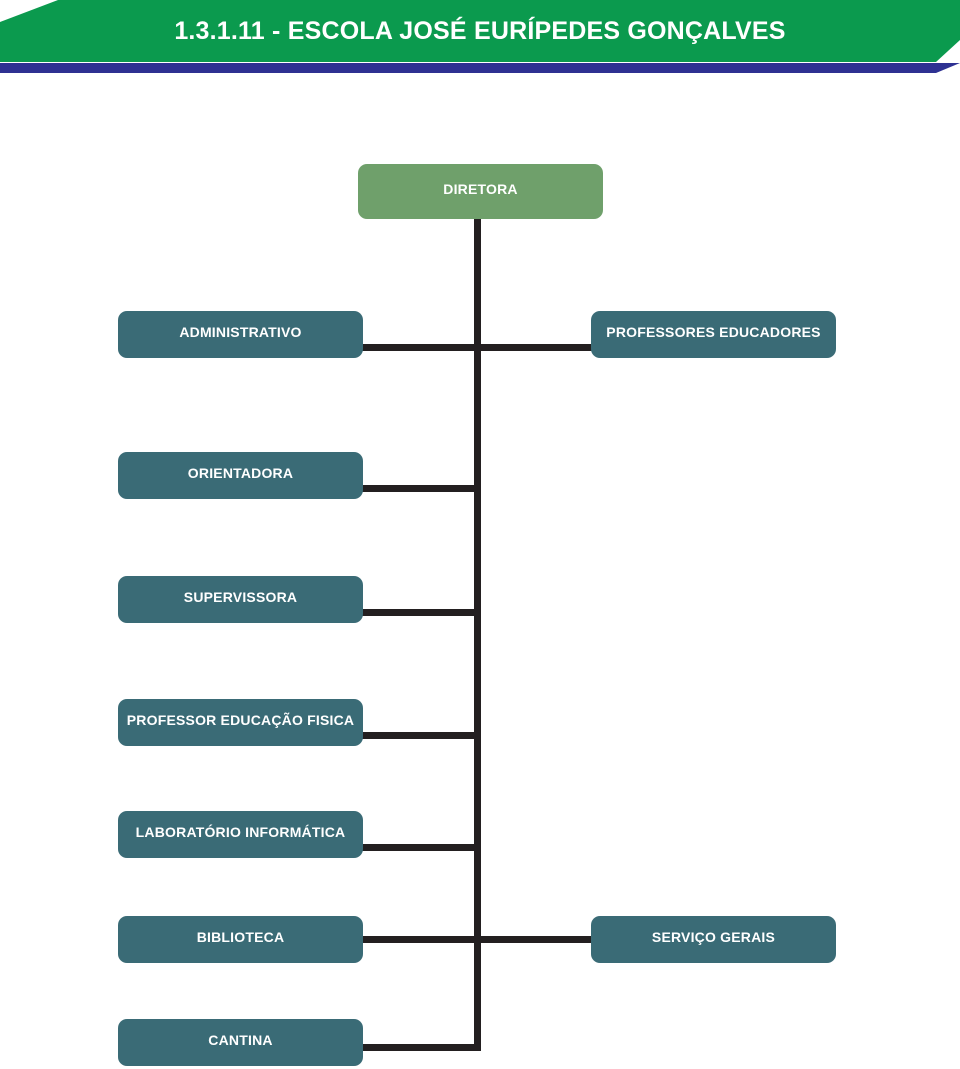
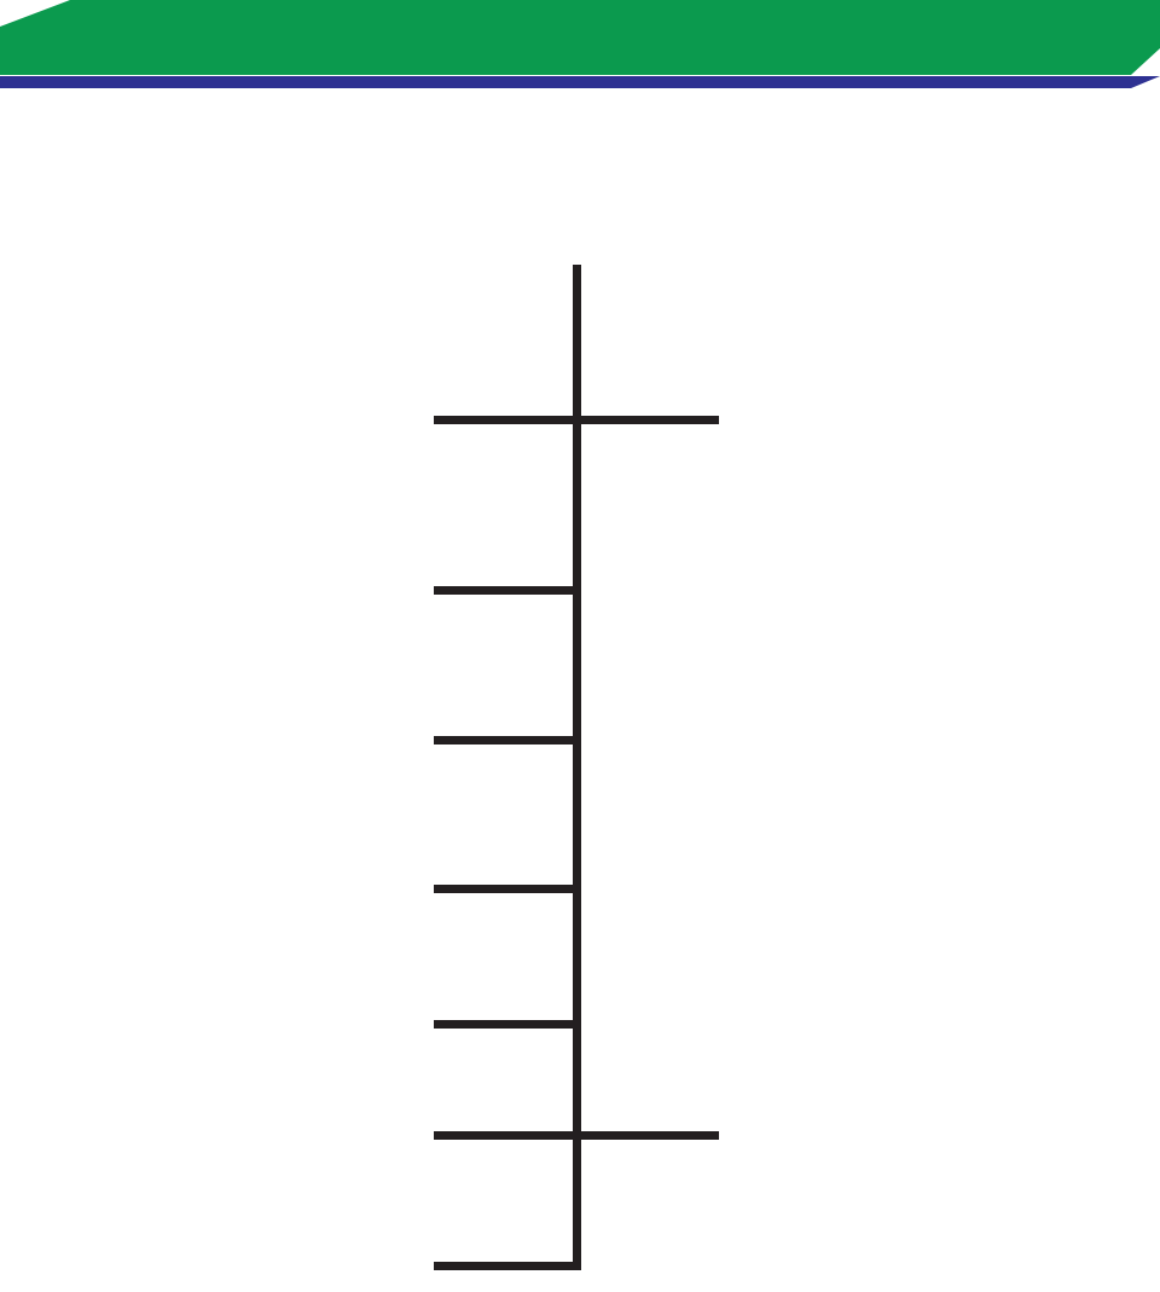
- 1.3.1.11 - ESCOLA JOSÉ EURÍPEDES GONÇALVES
- DIRETORA
- ADMINISTRATIVO
- PROFESSORES EDUCADORES
- ORIENTADORA
- SUPERVISSORA
- PROFESSOR EDUCAÇÃO FISICA
- LABORATÓRIO INFORMÁTICA
- BIBLIOTECA
- SERVIÇO GERAIS
- CANTINA
